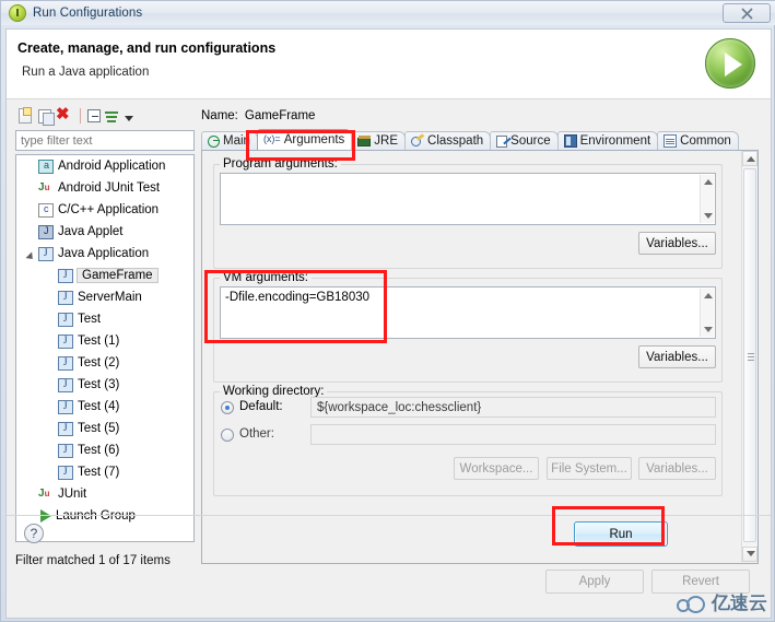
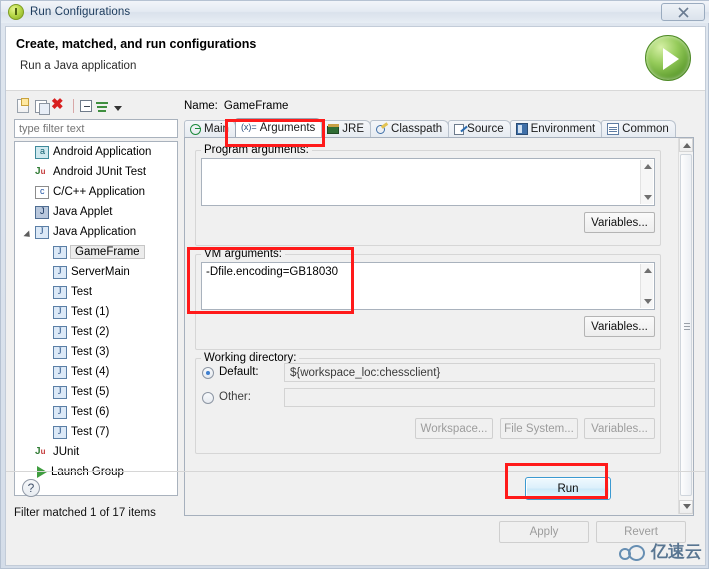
  Run Configurations
- Create, manage, and run configurations
+ Create, matched, and run configurations
  Run a Java application
  ✖
  type filter text
  Android Application
  Ju
  Android JUnit Test
  C/C++ Application
  Java Applet
  Java Application
  GameFrame
  ServerMain
  Test
  Test (1)
  Test (2)
  Test (3)
  Test (4)
  Test (5)
  Test (6)
  Test (7)
  Ju
  JUnit
  Launch Group
  Filter matched 1 of 17 items
  Name:
  GameFrame
  Main
  (x)=
  Arguments
  JRE
  Classpath
  Source
  Environment
  Common
  Program arguments:
  Variables...
  VM arguments:
  -Dfile.encoding=GB18030
  Variables...
  Working directory:
  Default:
  ${workspace_loc:chessclient}
  Other:
  Workspace...
  File System...
  Variables...
  Apply
  Revert
  ?
  Run
  亿速云
